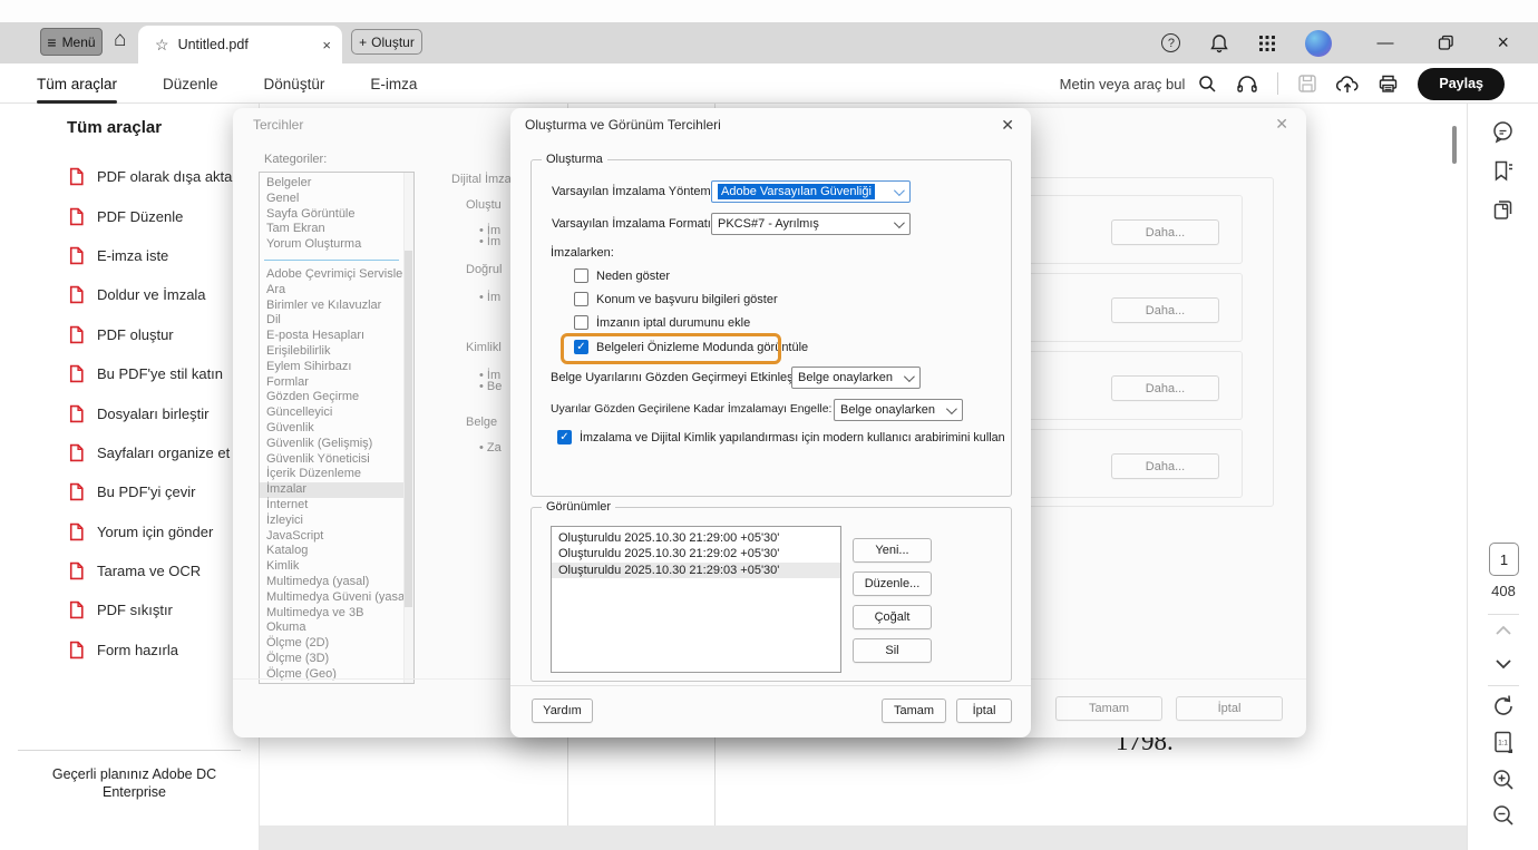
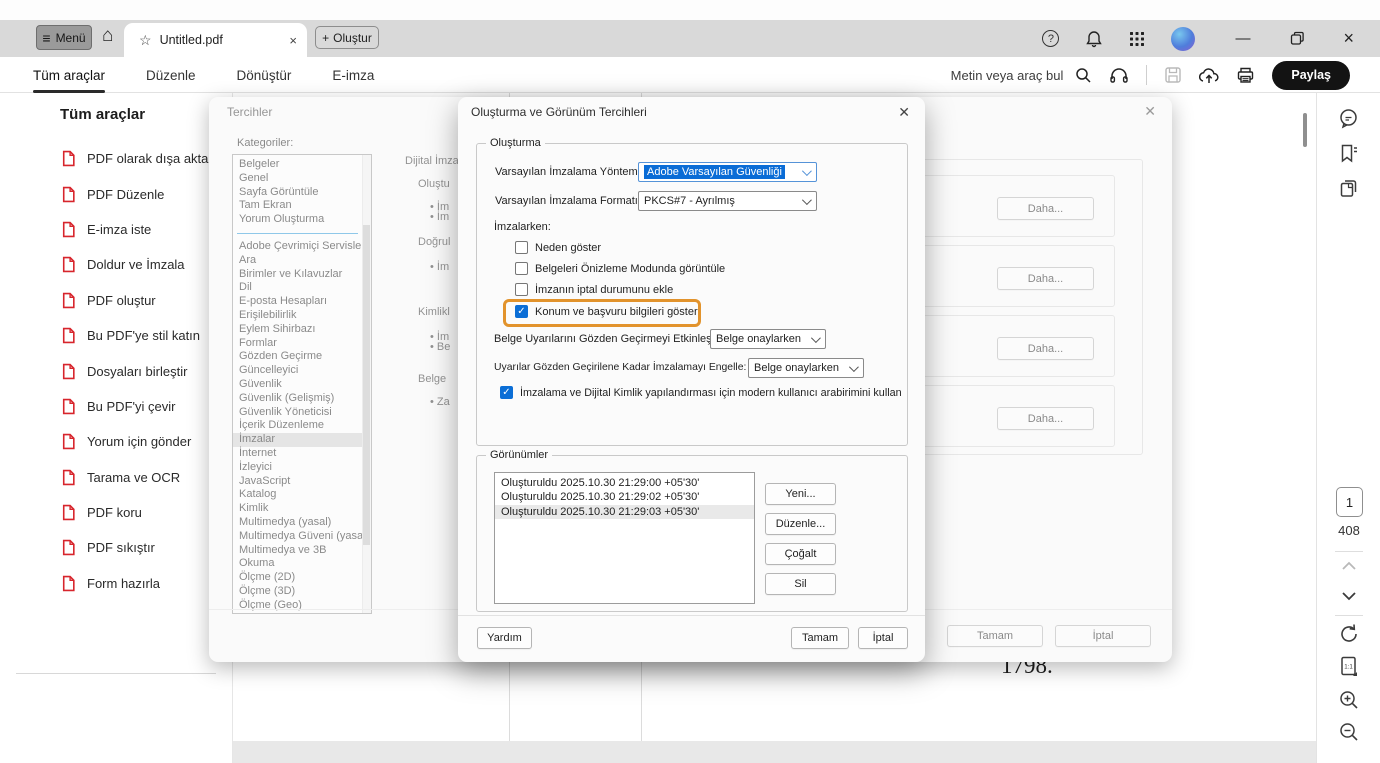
  ≡
  Menü
  ⌂
  ☆
  Untitled.pdf
  ×
  +
  Oluştur
  ?
  —
  ×
  Tüm araçlar
  Düzenle
  Dönüştür
  E-imza
  Metin veya araç bul
  Paylaş
  Tüm araçlar
  PDF olarak dışa akta
  PDF Düzenle
  E-imza iste
  Doldur ve İmzala
  PDF oluştur
  Bu PDF'ye stil katın
  Dosyaları birleştir
- Sayfaları organize et
  Bu PDF'yi çevir
  Yorum için gönder
  Tarama ve OCR
+ PDF koru
  PDF sıkıştır
  Form hazırla
- Geçerli planınız Adobe DC Enterprise
  1798.
  1
  408
  Tercihler
  ✕
  Kategoriler:
  Belgeler
  Genel
  Sayfa Görüntüle
  Tam Ekran
  Yorum Oluşturma
  Adobe Çevrimiçi Servisleri
  Ara
  Birimler ve Kılavuzlar
  Dil
  E-posta Hesapları
  Erişilebilirlik
  Eylem Sihirbazı
  Formlar
  Gözden Geçirme
  Güncelleyici
  Güvenlik
  Güvenlik (Gelişmiş)
  Güvenlik Yöneticisi
  İçerik Düzenleme
  İmzalar
  İnternet
  İzleyici
  JavaScript
  Katalog
  Kimlik
  Multimedya (yasal)
  Multimedya Güveni (yasal)
  Multimedya ve 3B
  Okuma
  Ölçme (2D)
  Ölçme (3D)
  Ölçme (Geo)
  Dijital İmza
  Oluştu
  • İm
  • İm
  Doğrul
  • İm
  Kimlikl
  • İm
  • Be
  Belge
  • Za
  Daha...
  Daha...
  Daha...
  Daha...
  Tamam
  İptal
  Oluşturma ve Görünüm Tercihleri
  ✕
  Oluşturma
  Varsayılan İmzalama Yöntem
  Adobe Varsayılan Güvenliği
  Varsayılan İmzalama Formatı
  PKCS#7 - Ayrılmış
  İmzalarken:
  Neden göster
- Konum ve başvuru bilgileri göster
+ Belgeleri Önizleme Modunda görüntüle
  İmzanın iptal durumunu ekle
  ✓
- Belgeleri Önizleme Modunda görüntüle
+ Konum ve başvuru bilgileri göster
  Belge Uyarılarını Gözden Geçirmeyi Etkinleş
  Belge onaylarken
  Uyarılar Gözden Geçirilene Kadar İmzalamayı Engelle:
  Belge onaylarken
  ✓
  İmzalama ve Dijital Kimlik yapılandırması için modern kullanıcı arabirimini kullan
  Görünümler
  Oluşturuldu 2025.10.30 21:29:00 +05'30'
  Oluşturuldu 2025.10.30 21:29:02 +05'30'
  Oluşturuldu 2025.10.30 21:29:03 +05'30'
  Yeni...
  Düzenle...
  Çoğalt
  Sil
  Yardım
  Tamam
  İptal
